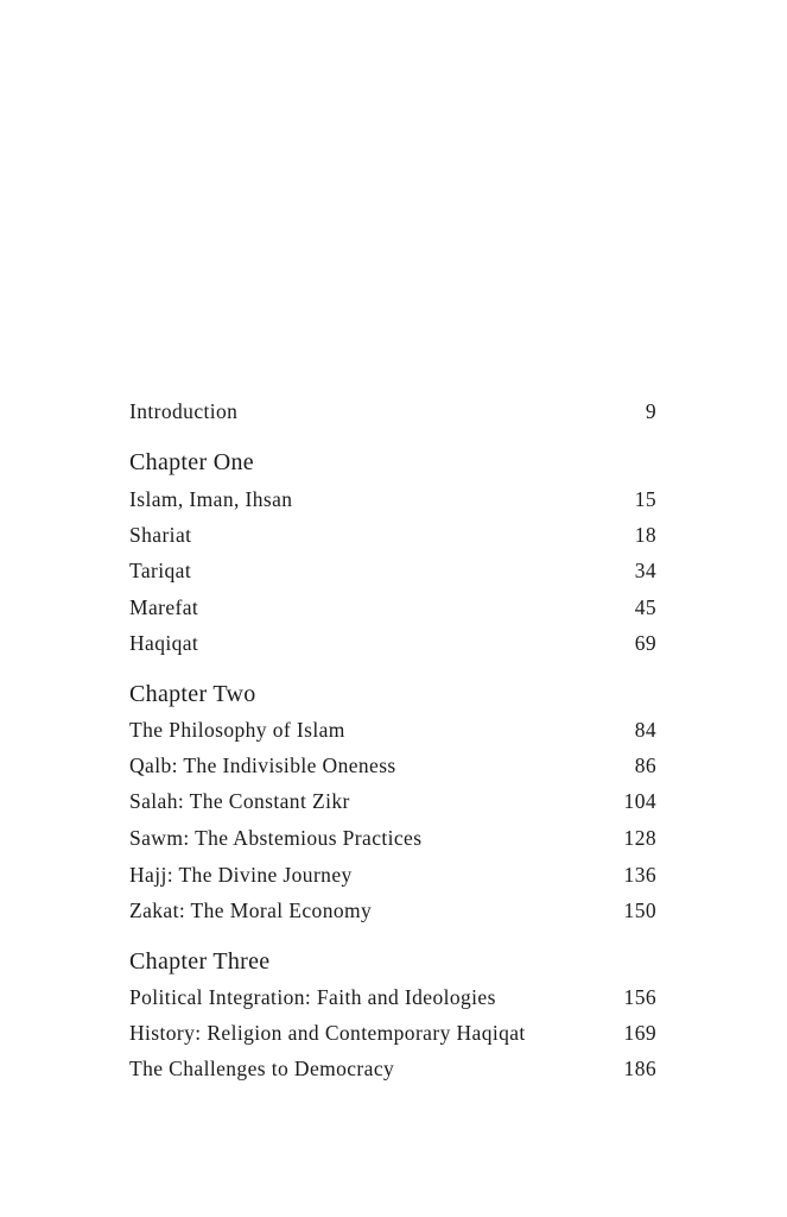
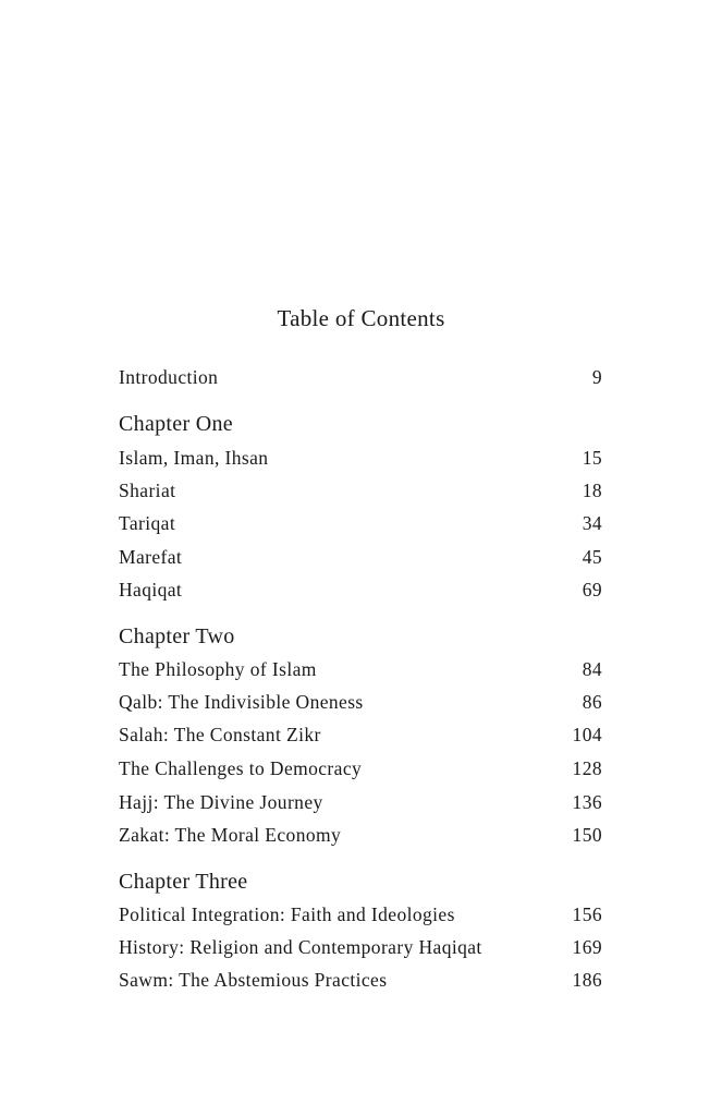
+ Table of Contents
  Introduction
  9
  Chapter One
  Islam, Iman, Ihsan
  15
  Shariat
  18
  Tariqat
  34
  Marefat
  45
  Haqiqat
  69
  Chapter Two
  The Philosophy of Islam
  84
  Qalb: The Indivisible Oneness
  86
  Salah: The Constant Zikr
  104
- Sawm: The Abstemious Practices
+ The Challenges to Democracy
  128
  Hajj: The Divine Journey
  136
  Zakat: The Moral Economy
  150
  Chapter Three
  Political Integration: Faith and Ideologies
  156
  History: Religion and Contemporary Haqiqat
  169
- The Challenges to Democracy
+ Sawm: The Abstemious Practices
  186
